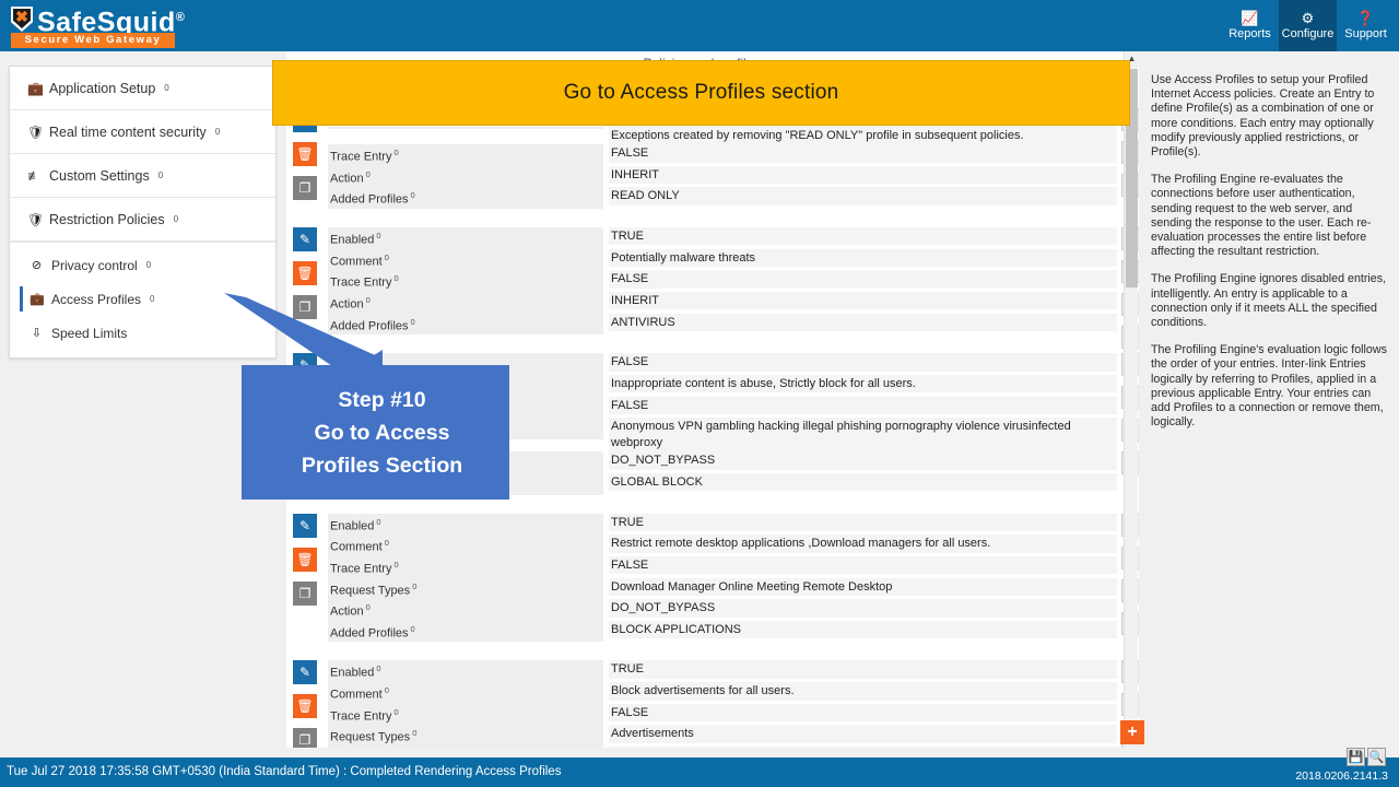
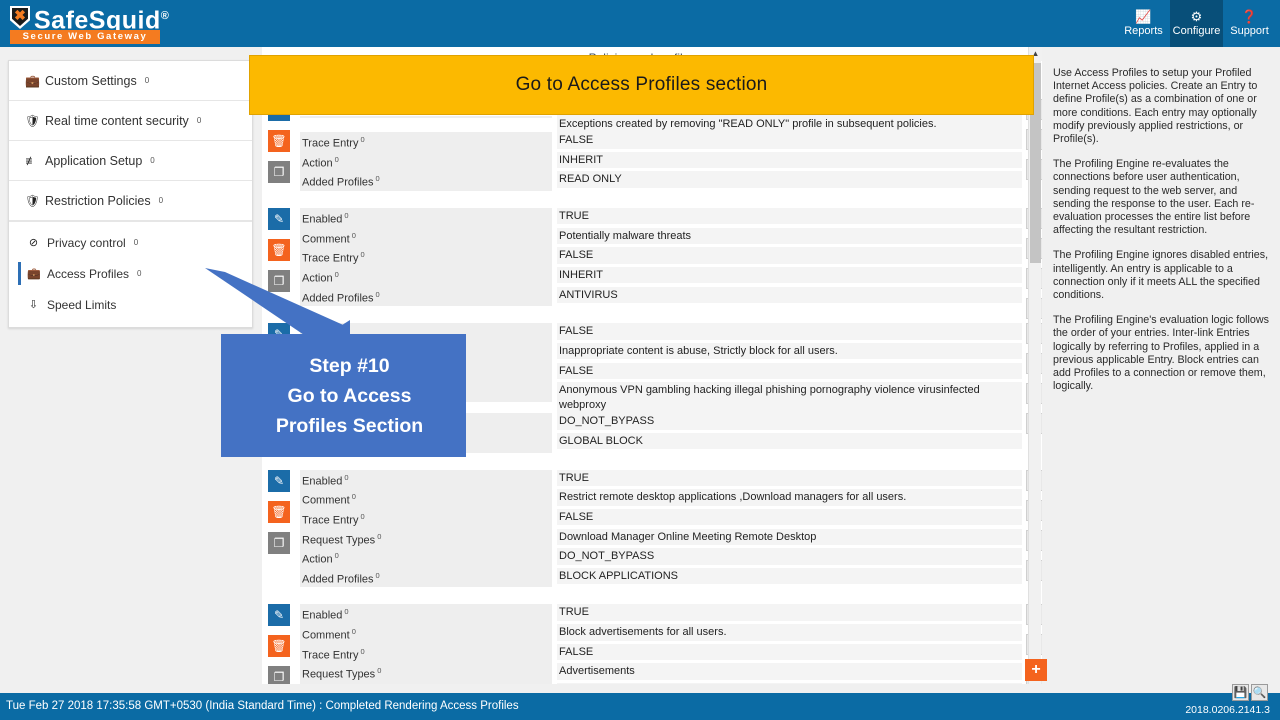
  ✖
  SafeSquid®
  Secure Web Gateway
  📈
  Reports
  ⚙
  Configure
  ❓
  Support
  💼
- Application Setup
+ Custom Settings
  0
  🛡
  Real time content security
  0
  ≢
- Custom Settings
+ Application Setup
  0
  🛡
  Restriction Policies
  0
  ⊘
  Privacy control
  0
  💼
  Access Profiles
  0
  ⇩
  Speed Limits
  🗑
  ❐
  Exceptions created by removing "READ ONLY" profile in subsequent policies.
  Trace Entry 0
  FALSE
  Action 0
  INHERIT
  Added Profiles 0
  READ ONLY
  ✎
  🗑
  ❐
  Enabled 0
  TRUE
  Comment 0
  Potentially malware threats
  Trace Entry 0
  FALSE
  Action 0
  INHERIT
  Added Profiles 0
  ANTIVIRUS
  FALSE
  Inappropriate content is abuse, Strictly block for all users.
  FALSE
  Anonymous VPN gambling hacking illegal phishing pornography violence virusinfected webproxy
  DO_NOT_BYPASS
  GLOBAL BLOCK
  ✎
  🗑
  ❐
  Enabled 0
  TRUE
  Comment 0
  Restrict remote desktop applications ,Download managers for all users.
  Trace Entry 0
  FALSE
  Request Types 0
  Download Manager Online Meeting Remote Desktop
  Action 0
  DO_NOT_BYPASS
  Added Profiles 0
  BLOCK APPLICATIONS
  ✎
  🗑
  ❐
  Enabled 0
  TRUE
  Comment 0
  Block advertisements for all users.
  Trace Entry 0
  FALSE
  Request Types 0
  Advertisements
  ▲
  +
  Use Access Profiles to setup your Profiled Internet Access policies. Create an Entry to define Profile(s) as a combination of one or more conditions. Each entry may optionally modify previously applied restrictions, or Profile(s).
  The Profiling Engine re-evaluates the connections before user authentication, sending request to the web server, and sending the response to the user. Each re-evaluation processes the entire list before affecting the resultant restriction.
  The Profiling Engine ignores disabled entries, intelligently. An entry is applicable to a connection only if it meets ALL the specified conditions.
- The Profiling Engine's evaluation logic follows the order of your entries. Inter-link Entries logically by referring to Profiles, applied in a previous applicable Entry. Your entries can add Profiles to a connection or remove them, logically.
+ The Profiling Engine's evaluation logic follows the order of your entries. Inter-link Entries logically by referring to Profiles, applied in a previous applicable Entry. Block entries can add Profiles to a connection or remove them, logically.
  Go to Access Profiles section
  Step #10
  Go to Access
  Profiles Section
- Tue Jul 27 2018 17:35:58 GMT+0530 (India Standard Time) : Completed Rendering Access Profiles
+ Tue Feb 27 2018 17:35:58 GMT+0530 (India Standard Time) : Completed Rendering Access Profiles
  💾
  🔍
  2018.0206.2141.3
